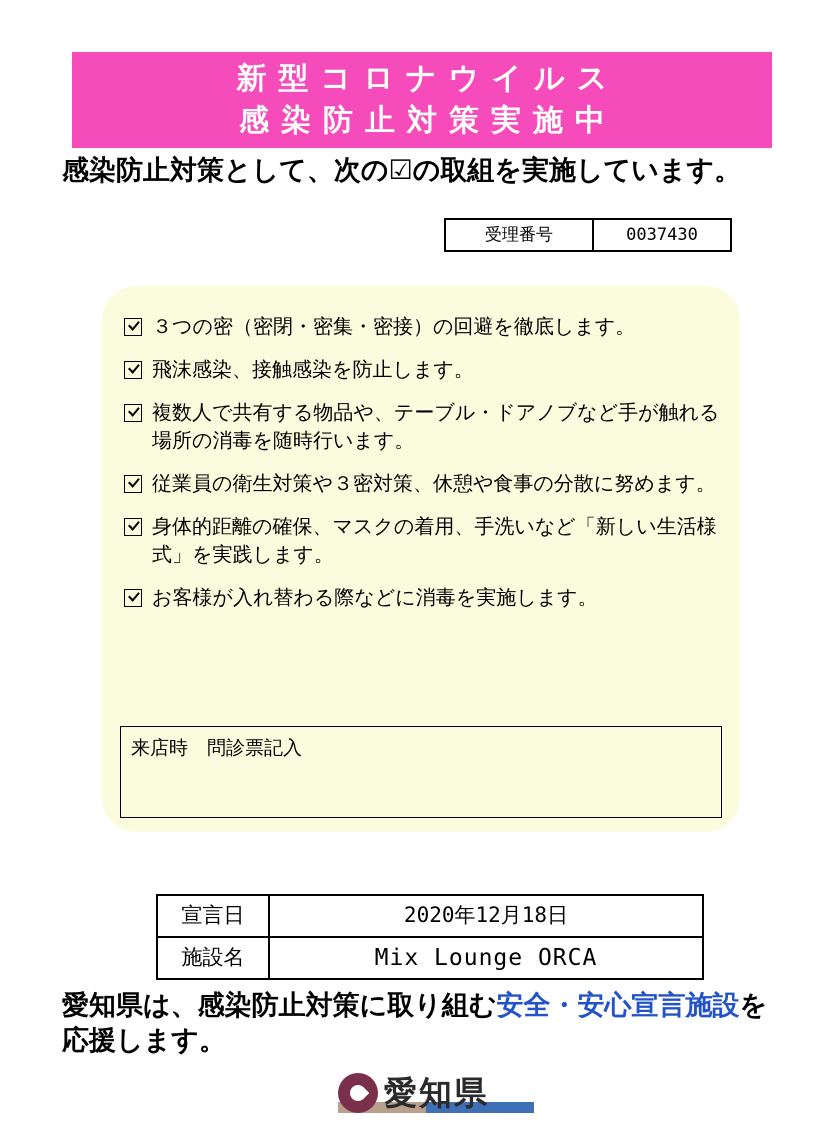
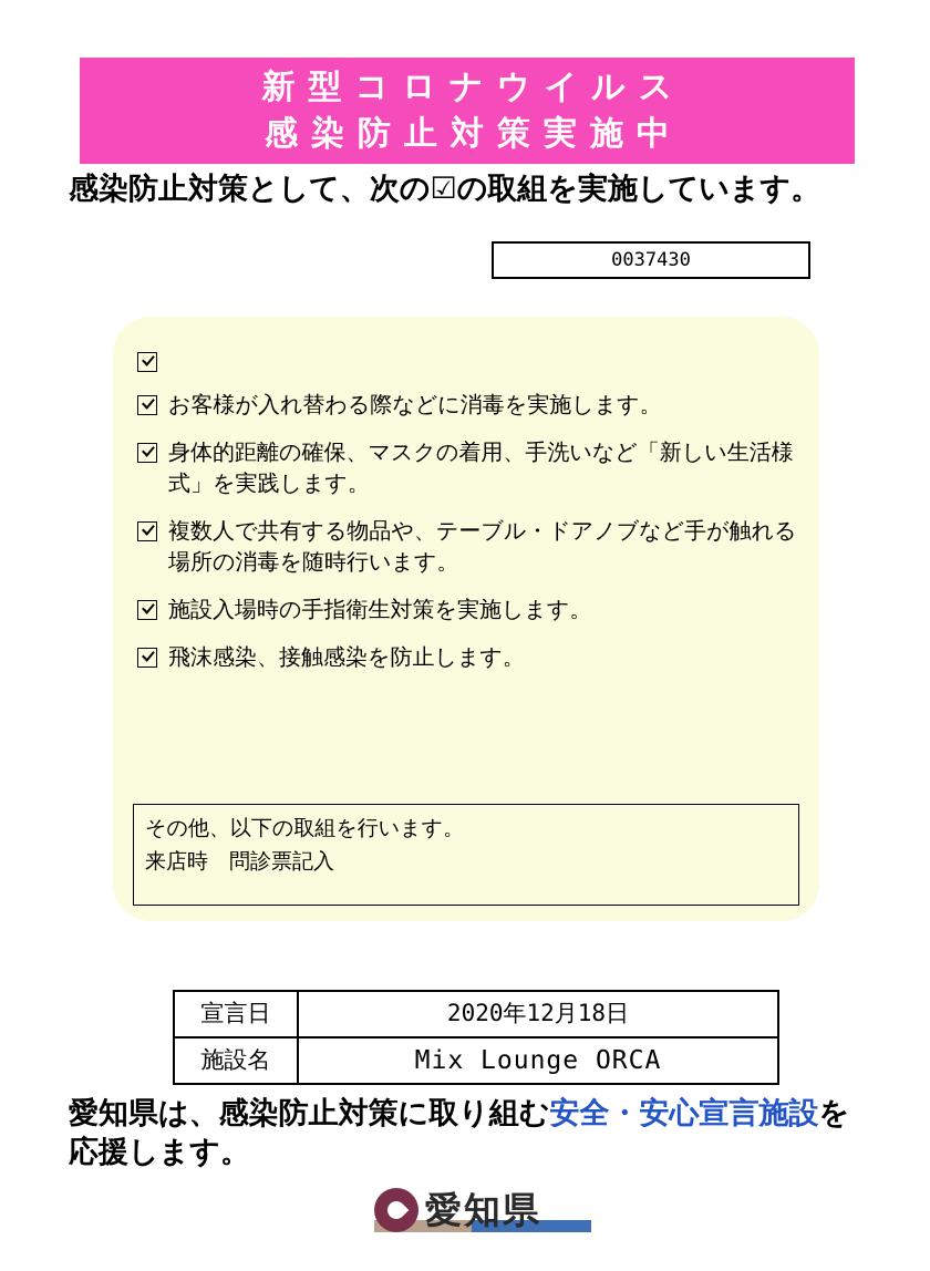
  新型コロナウイルス
  感染防止対策実施中
  感染防止対策として、次の☑の取組を実施しています。
- 受理番号
  0037430
- ３つの密（密閉・密集・密接）の回避を徹底します。
- 飛沫感染、接触感染を防止します。
+ お客様が入れ替わる際などに消毒を実施します。
- 複数人で共有する物品や、テーブル・ドアノブなど手が触れる場所の消毒を随時行います。
+ 身体的距離の確保、マスクの着用、手洗いなど「新しい生活様式」を実践します。
- 従業員の衛生対策や３密対策、休憩や食事の分散に努めます。
- 身体的距離の確保、マスクの着用、手洗いなど「新しい生活様式」を実践します。
+ 複数人で共有する物品や、テーブル・ドアノブなど手が触れる場所の消毒を随時行います。
+ 施設入場時の手指衛生対策を実施します。
- お客様が入れ替わる際などに消毒を実施します。
+ 飛沫感染、接触感染を防止します。
+ その他、以下の取組を行います。
  来店時 問診票記入
  宣言日
  2020年12月18日
  施設名
  Mix Lounge ORCA
  愛知県は、感染防止対策に取り組む安全・安心宣言施設を応援します。
  愛知県
